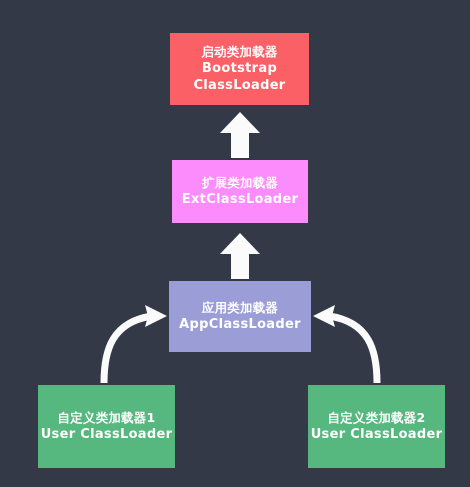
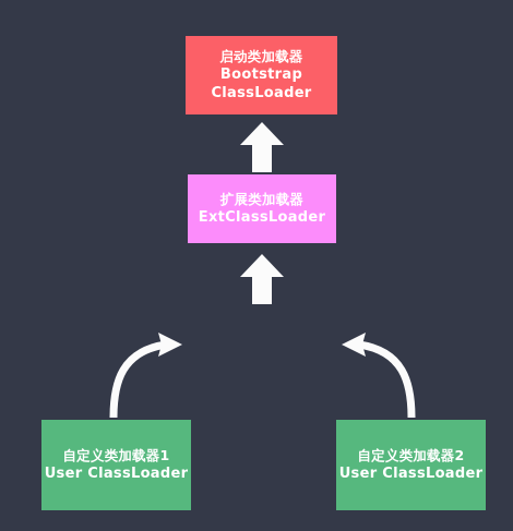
  启动类加载器
  Bootstrap
  ClassLoader
  扩展类加载器
  ExtClassLoader
- 应用类加载器
- AppClassLoader
  自定义类加载器1
  User ClassLoader
  自定义类加载器2
  User ClassLoader
